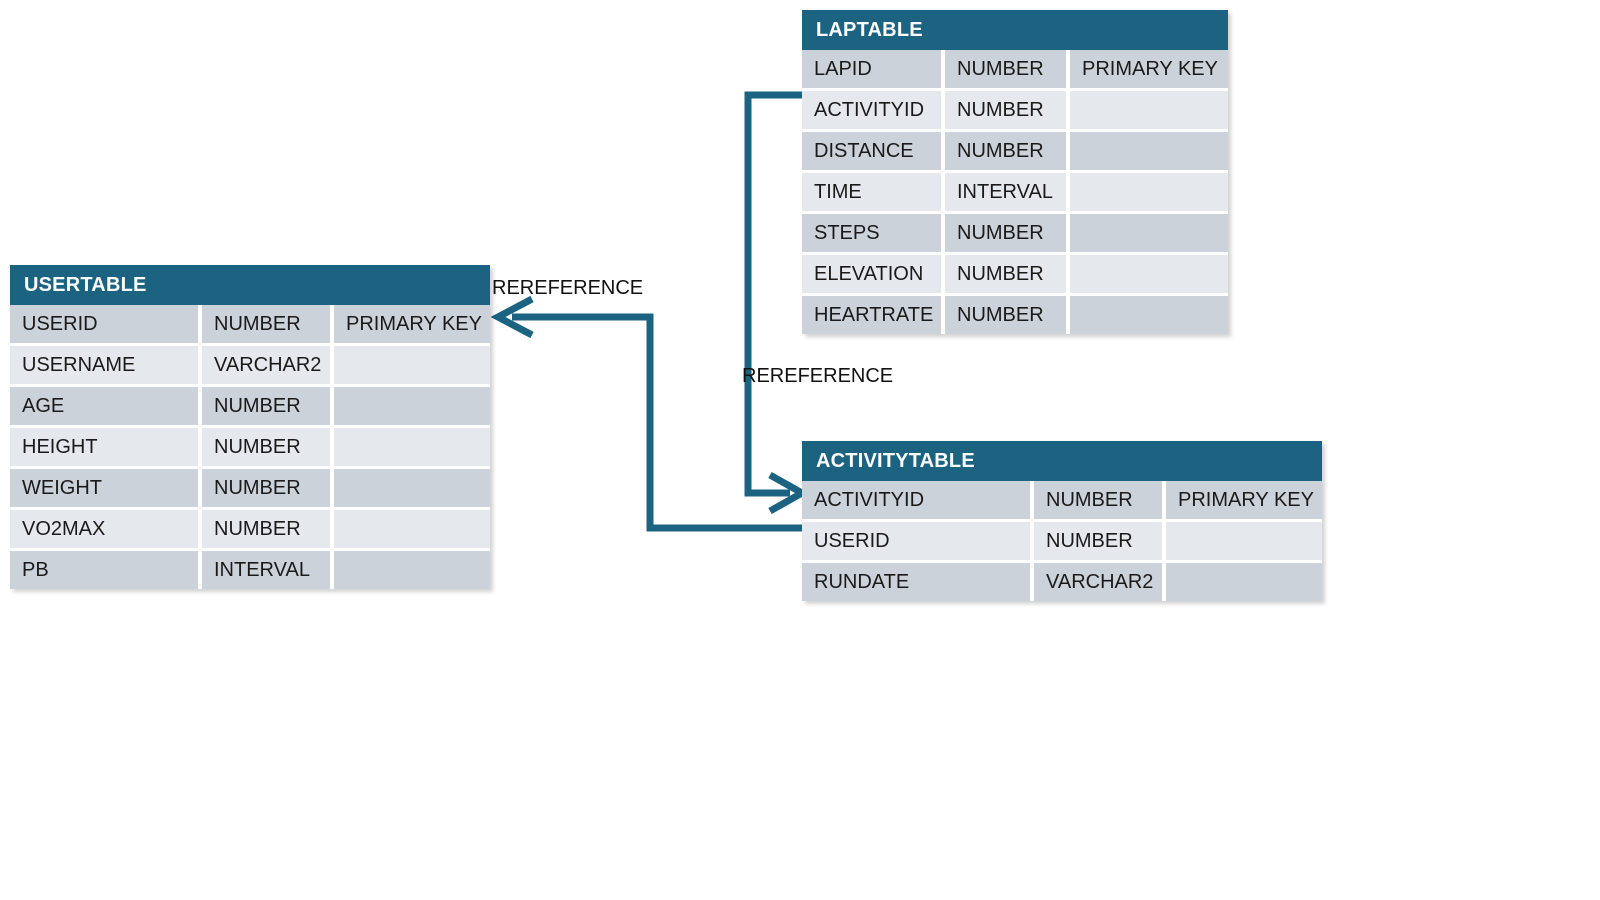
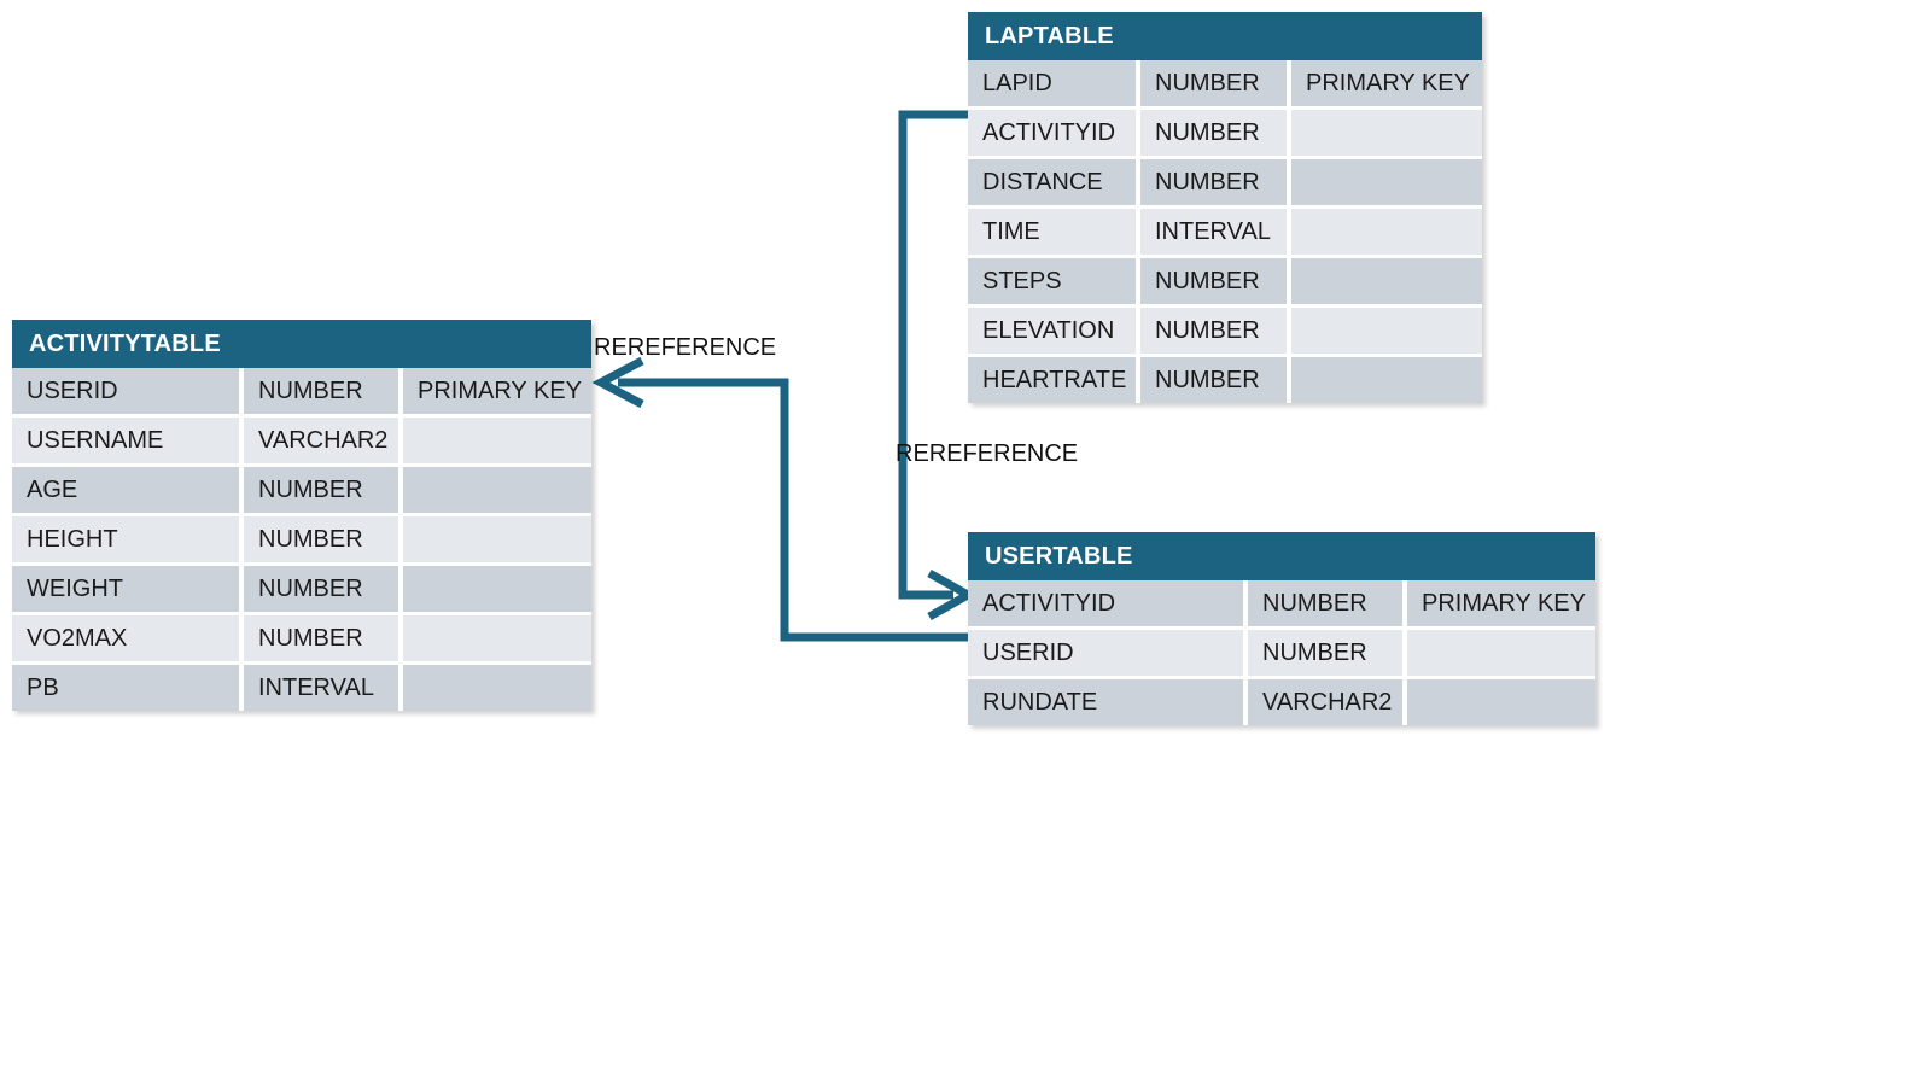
  REREFERENCE
  REREFERENCE
- USERTABLE
+ ACTIVITYTABLE
  USERID
  NUMBER
  PRIMARY KEY
  USERNAME
  VARCHAR2
  AGE
  NUMBER
  HEIGHT
  NUMBER
  WEIGHT
  NUMBER
  VO2MAX
  NUMBER
  PB
  INTERVAL
  LAPTABLE
  LAPID
  NUMBER
  PRIMARY KEY
  ACTIVITYID
  NUMBER
  DISTANCE
  NUMBER
  TIME
  INTERVAL
  STEPS
  NUMBER
  ELEVATION
  NUMBER
  HEARTRATE
  NUMBER
- ACTIVITYTABLE
+ USERTABLE
  ACTIVITYID
  NUMBER
  PRIMARY KEY
  USERID
  NUMBER
  RUNDATE
  VARCHAR2
